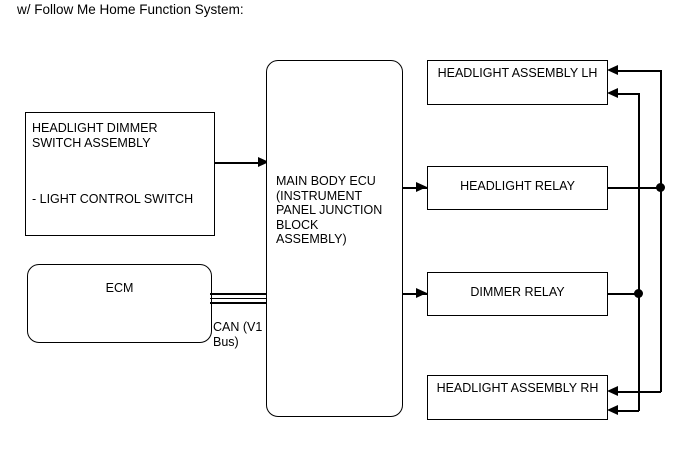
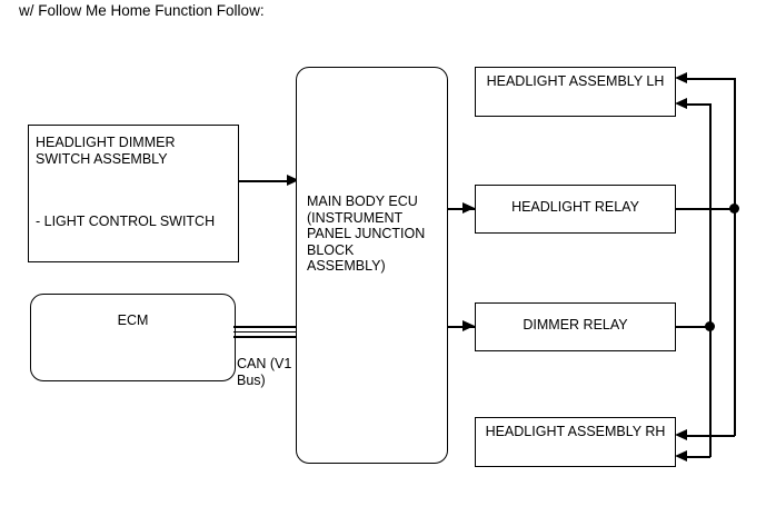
- w/ Follow Me Home Function System:
+ w/ Follow Me Home Function Follow:
  HEADLIGHT DIMMER
  SWITCH ASSEMBLY
  - LIGHT CONTROL SWITCH
  ECM
  CAN (V1
  Bus)
  MAIN BODY ECU
  (INSTRUMENT
  PANEL JUNCTION
  BLOCK
  ASSEMBLY)
  HEADLIGHT ASSEMBLY LH
  HEADLIGHT RELAY
  DIMMER RELAY
  HEADLIGHT ASSEMBLY RH
